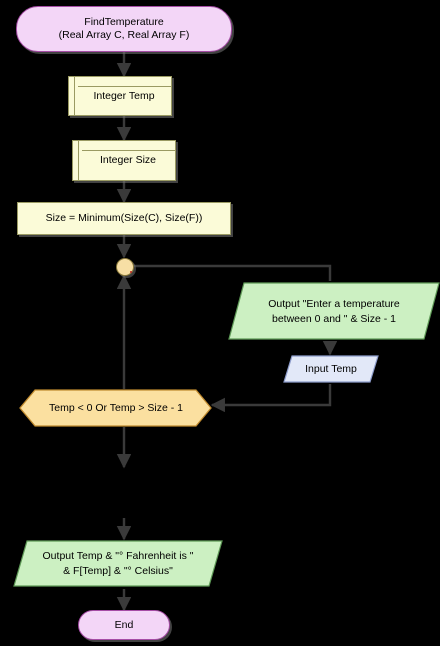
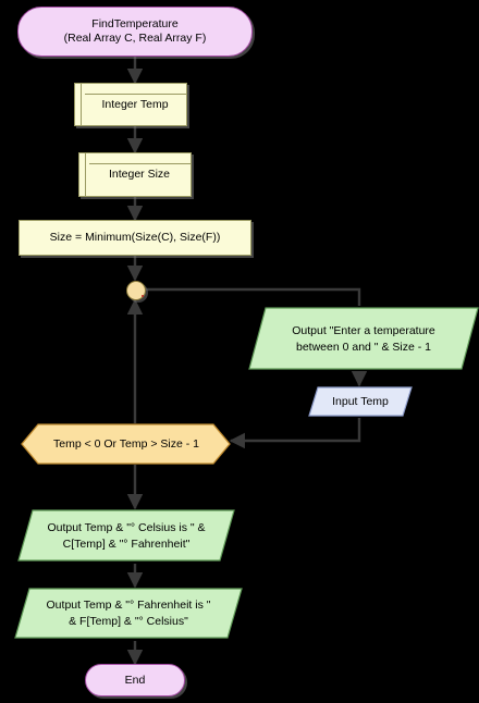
  FindTemperature
  (Real Array C, Real Array F)
  Integer Temp
  Integer Size
  Size = Minimum(Size(C), Size(F))
  Output "Enter a temperature
  between 0 and " & Size - 1
  Input Temp
  Temp < 0 Or Temp > Size - 1
+ Output Temp & "° Celsius is " &
+ C[Temp] & "° Fahrenheit"
  Output Temp & "° Fahrenheit is "
  & F[Temp] & "° Celsius"
  End
